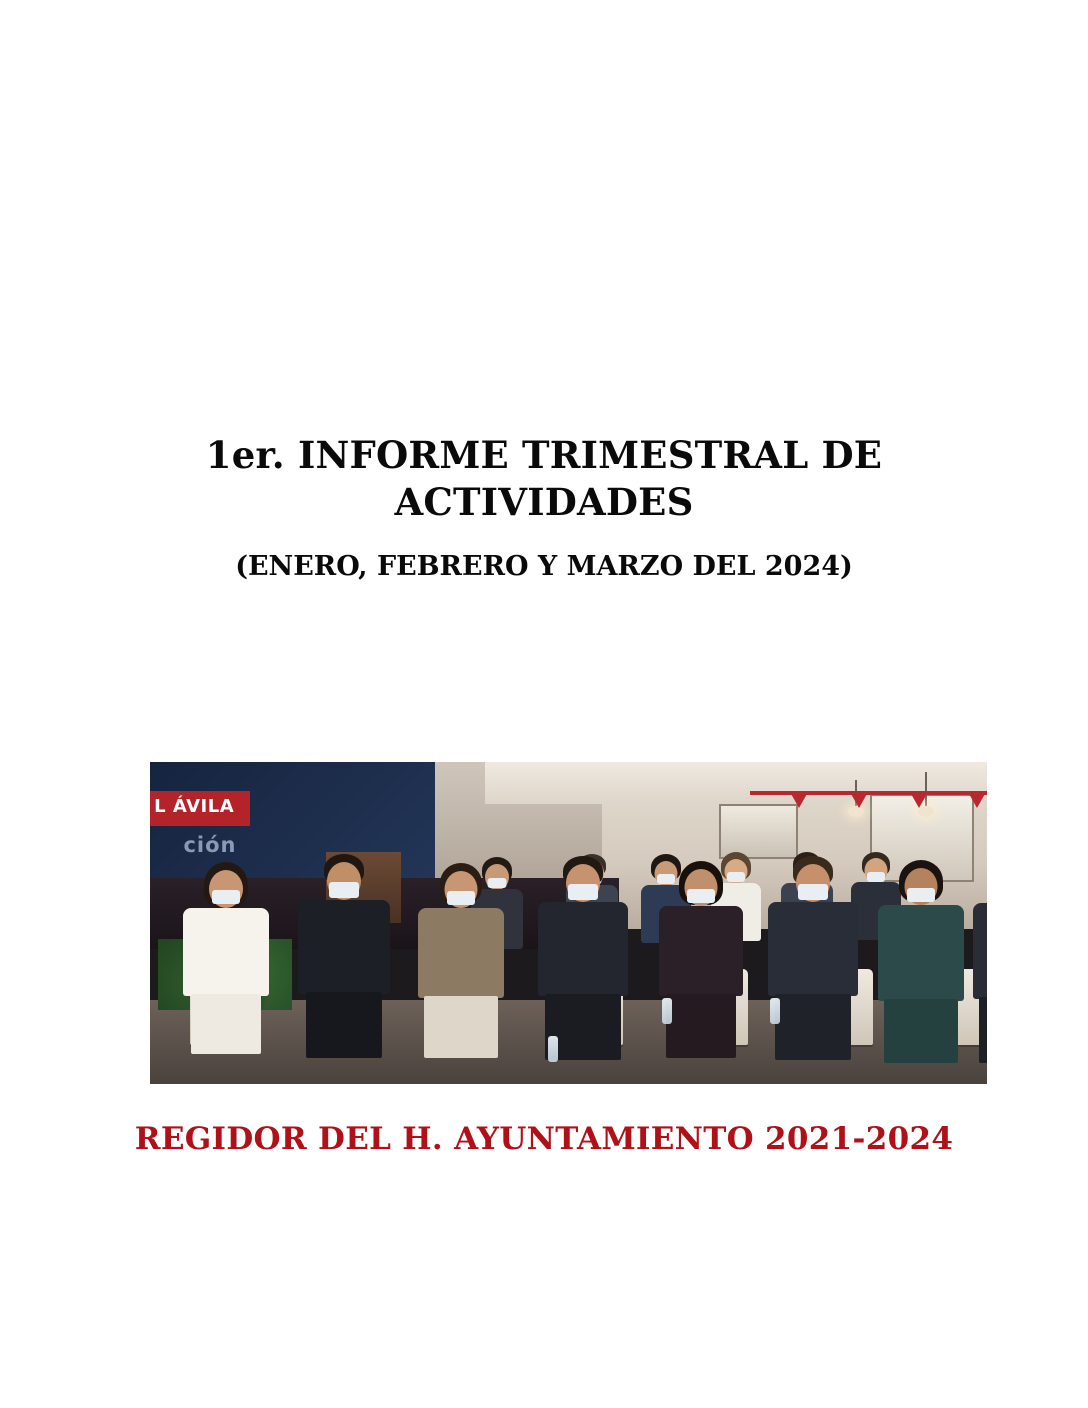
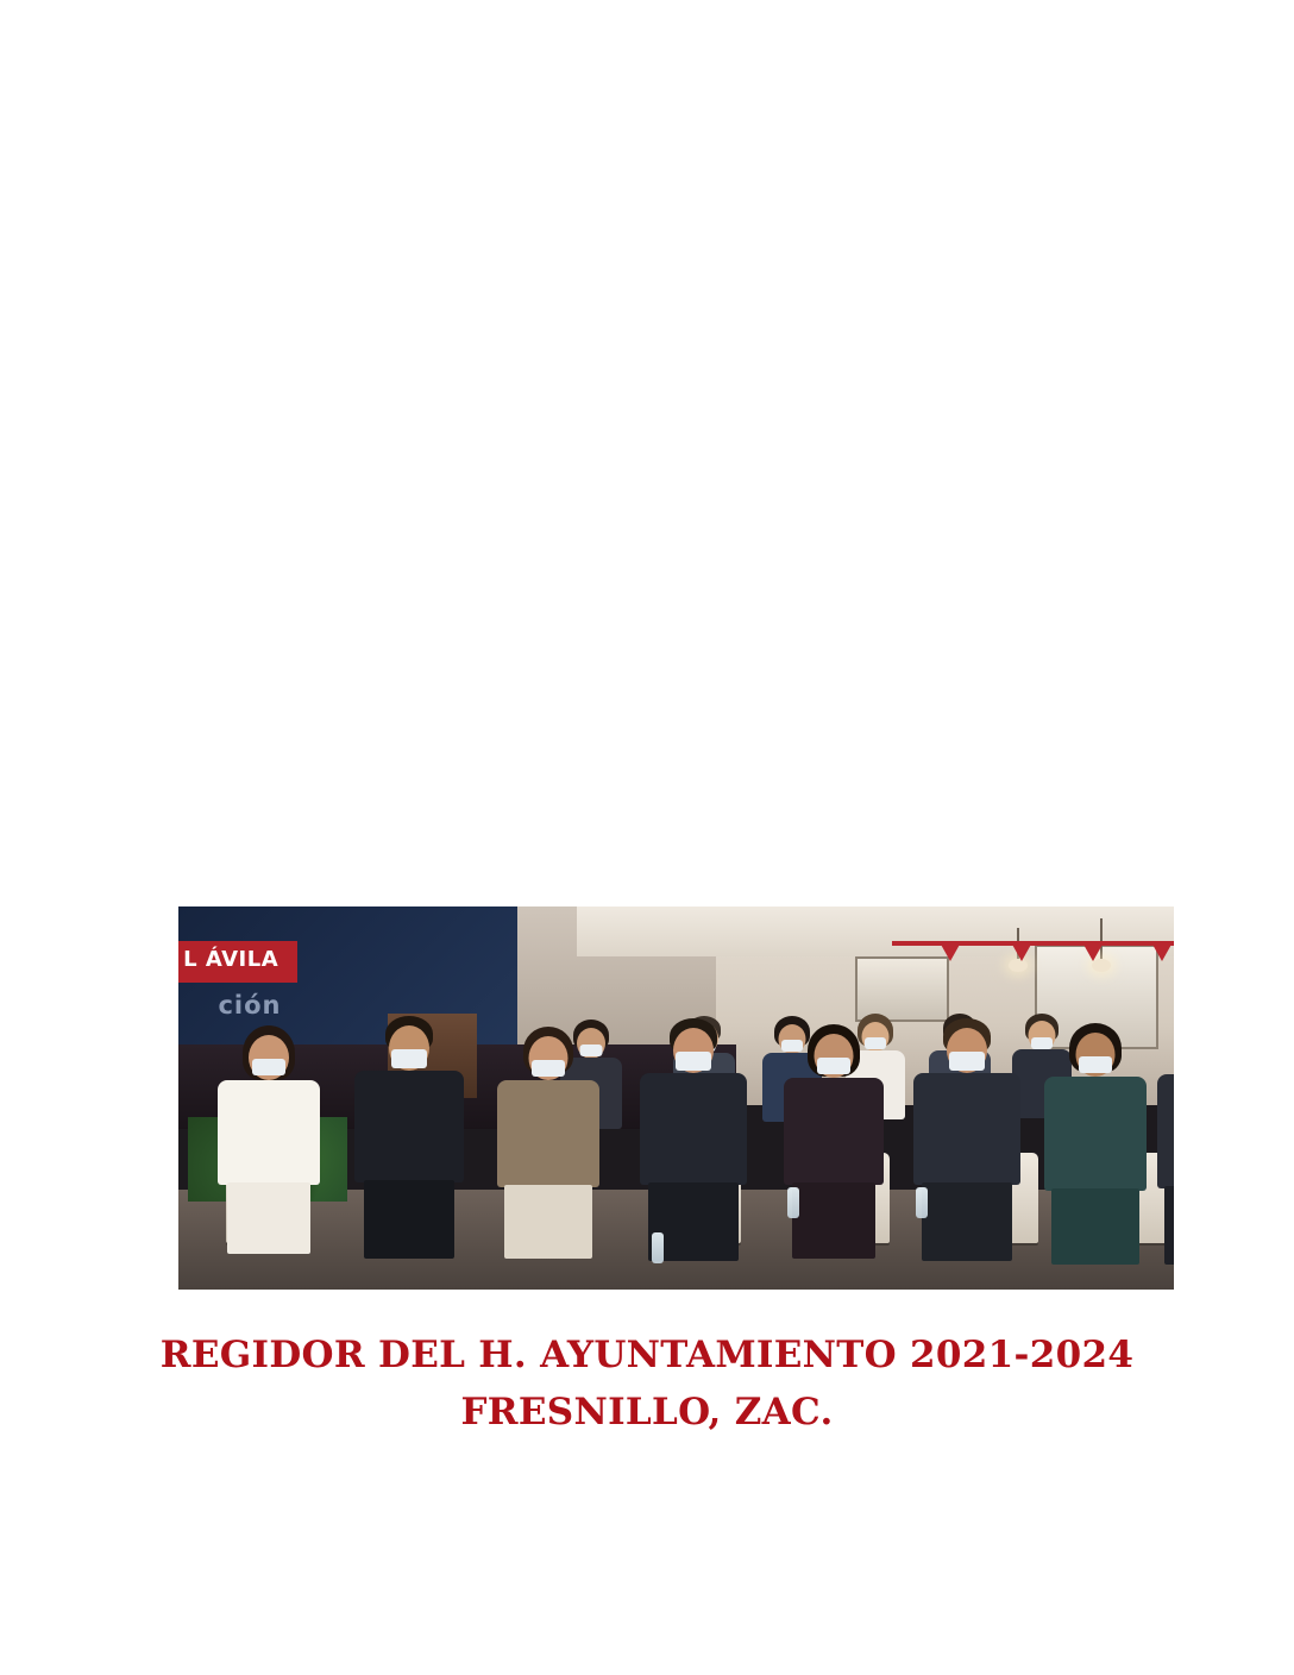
- 1er. INFORME TRIMESTRAL DE ACTIVIDADES
- (ENERO, FEBRERO Y MARZO DEL 2024)
  ción
  L ÁVILA
  REGIDOR DEL H. AYUNTAMIENTO 2021-2024
+ FRESNILLO, ZAC.
